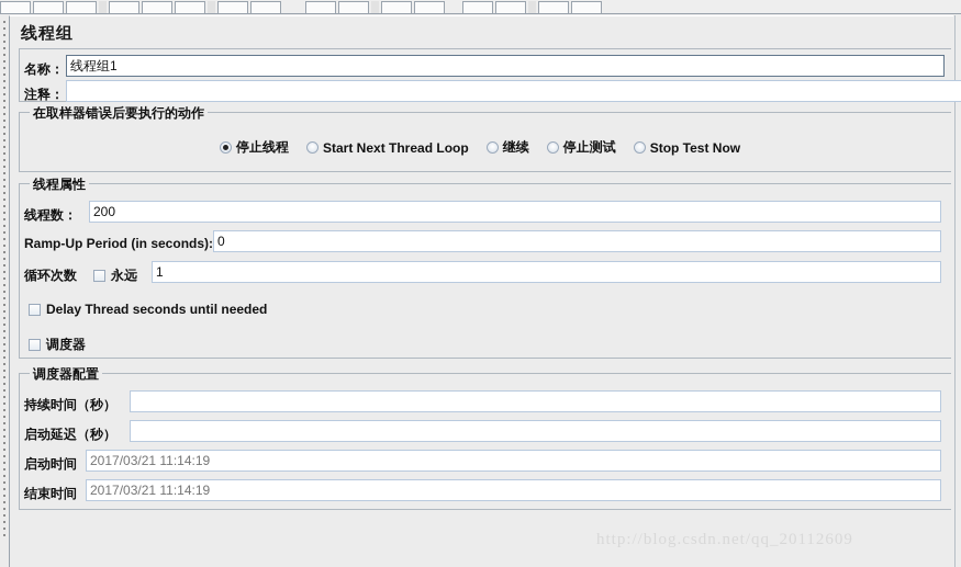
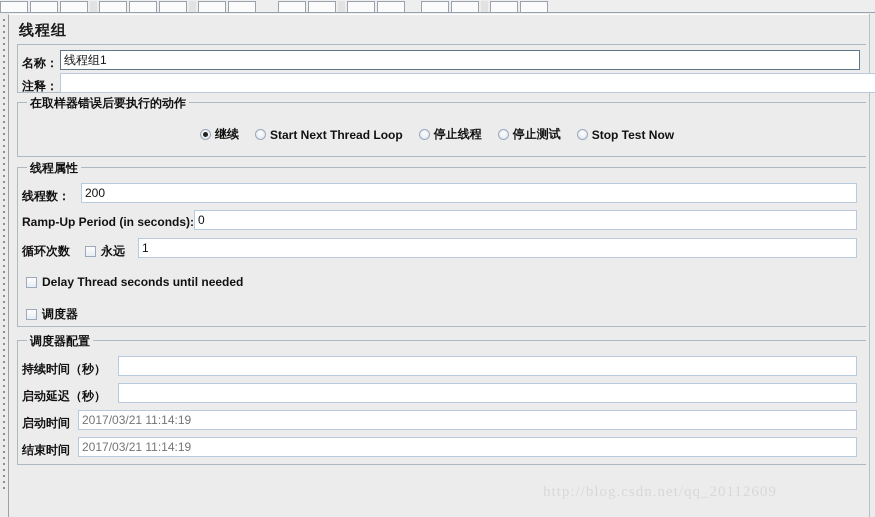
  线程组
  名称：
  线程组1
  注释：
  在取样器错误后要执行的动作
- 停止线程
+ 继续
  Start Next Thread Loop
- 继续
+ 停止线程
  停止测试
  Stop Test Now
  线程属性
  线程数：
  200
  Ramp-Up Period (in seconds):
  0
  循环次数
  永远
  1
  Delay Thread seconds until needed
  调度器
  调度器配置
  持续时间（秒）
  启动延迟（秒）
  启动时间
  2017/03/21 11:14:19
  结束时间
  2017/03/21 11:14:19
